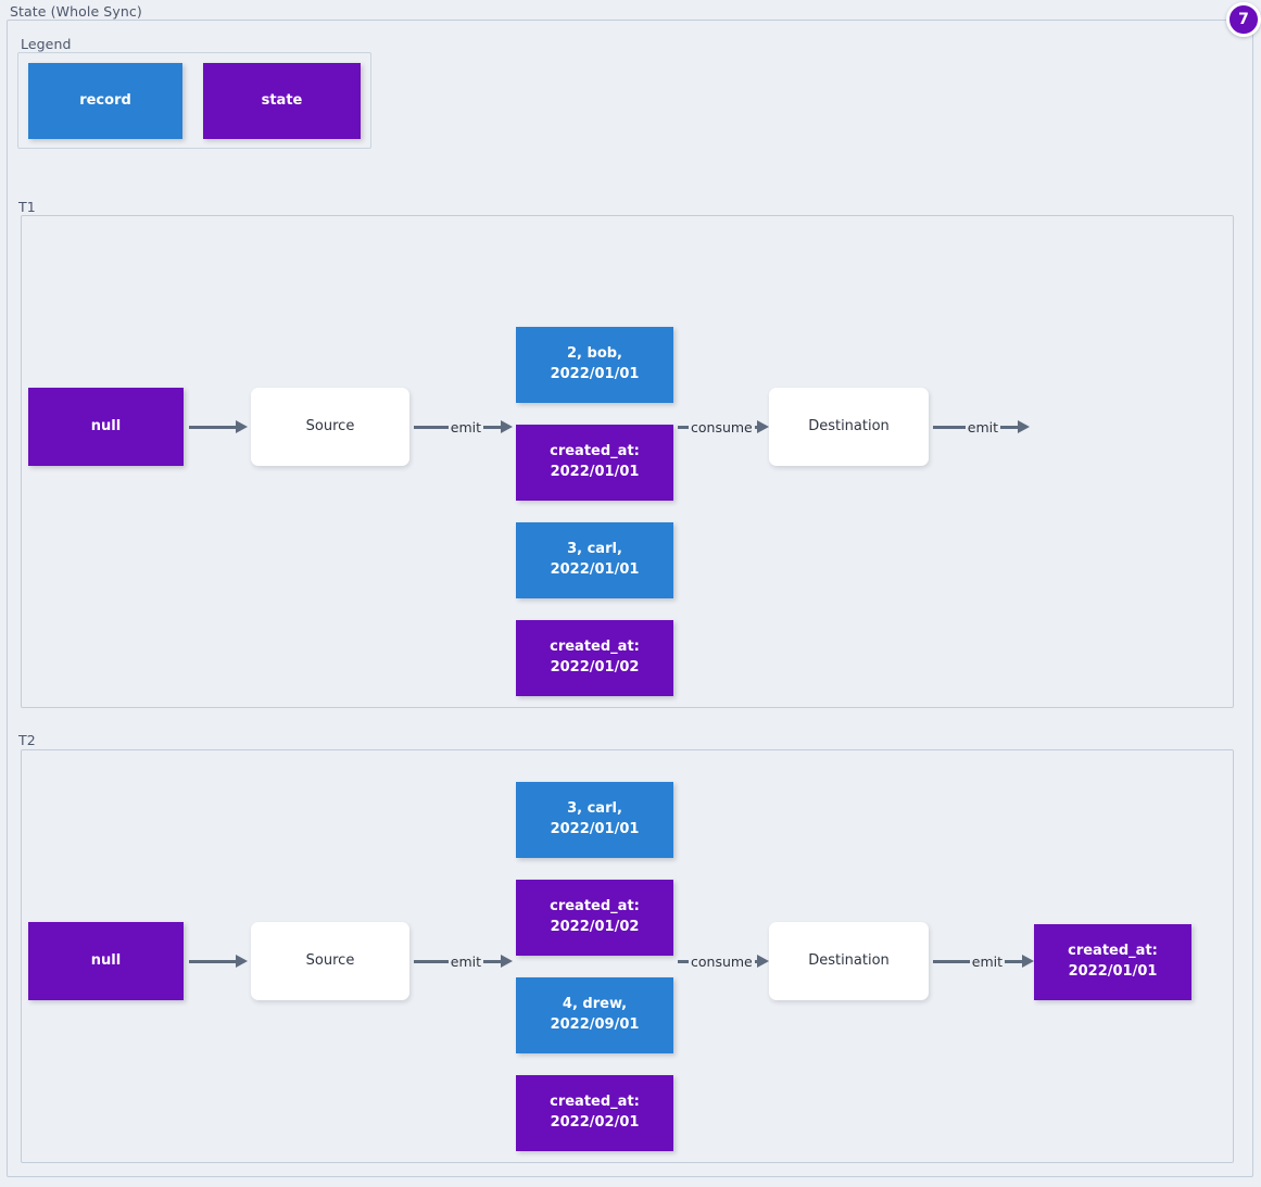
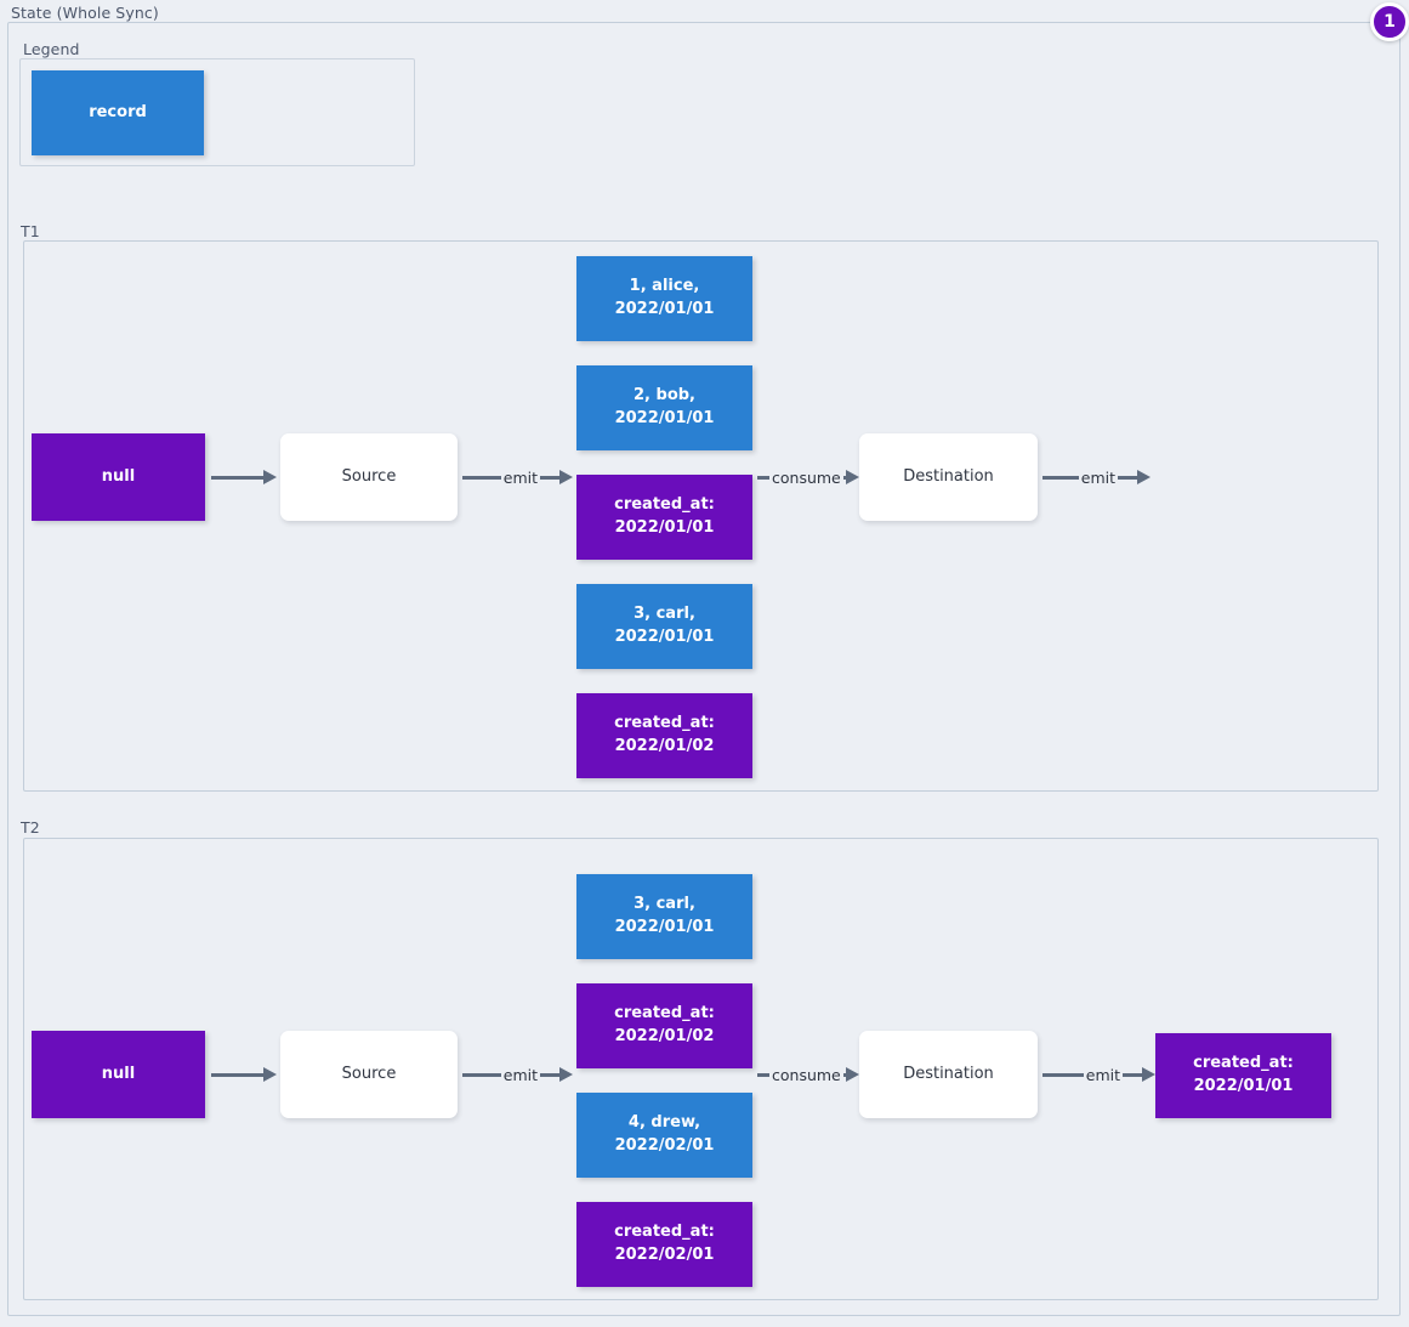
- 7
+ 1
  State (Whole Sync)
  Legend
  record
- state
  T1
  null
  Source
  emit
+ 1, alice, 2022/01/01
  2, bob, 2022/01/01
  created_at:
  2022/01/01
  3, carl, 2022/01/01
  created_at:
  2022/01/02
  consume
  Destination
  emit
  T2
  null
  Source
  emit
  3, carl, 2022/01/01
  created_at:
  2022/01/02
- 4, drew, 2022/09/01
+ 4, drew, 2022/02/01
  created_at:
  2022/02/01
  consume
  Destination
  emit
  created_at:
  2022/01/01
